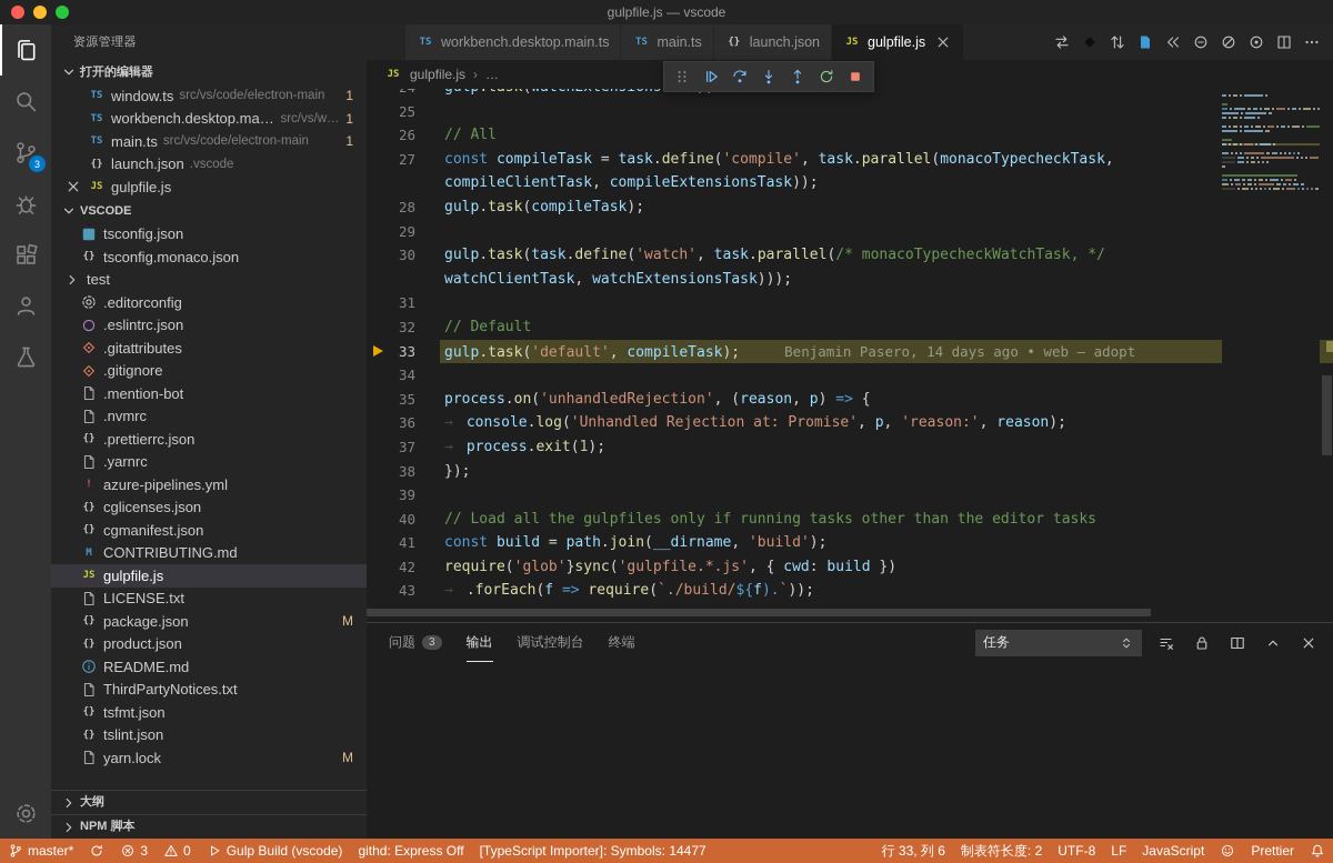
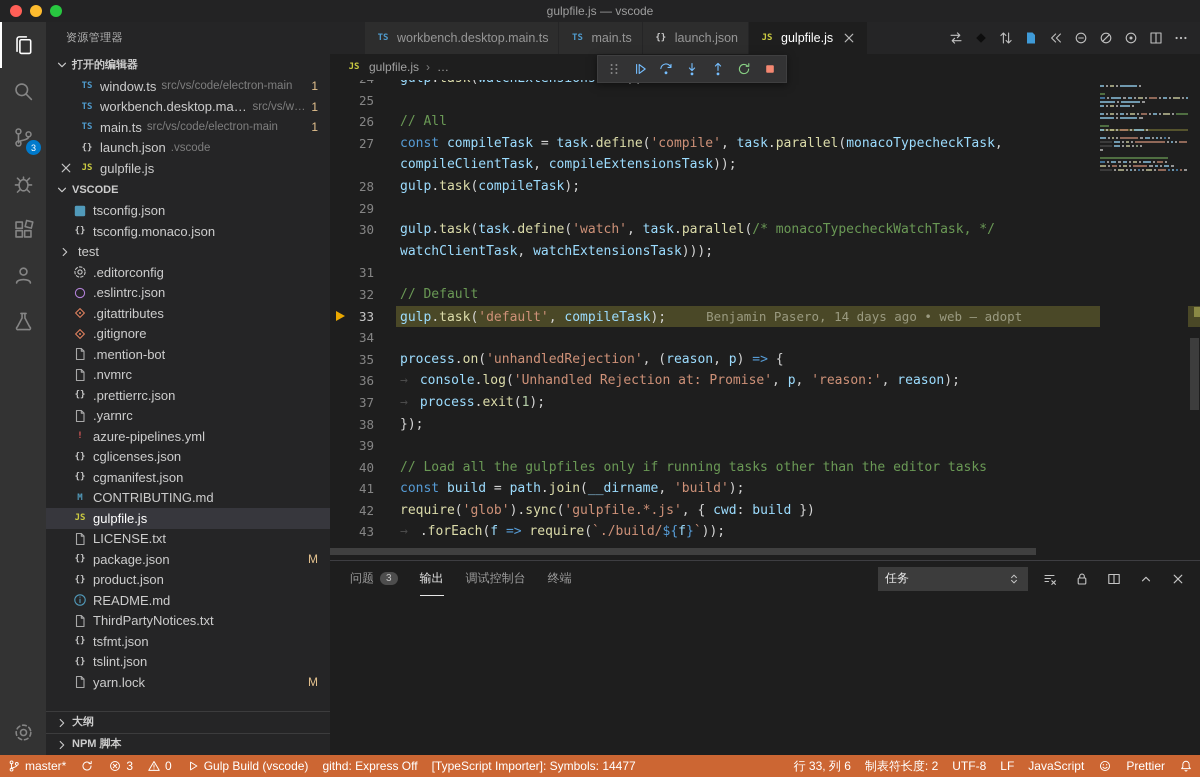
  gulpfile.js — vscode
  3
  资源管理器
  打开的编辑器
  TS
  window.ts
  src/vs/code/electron-main
  1
  TS
  workbench.desktop.main.
  src/vs/wo..
  1
  TS
  main.ts
  src/vs/code/electron-main
  1
  {}
  launch.json
  .vscode
  JS
  gulpfile.js
  VSCODE
  tsconfig.json
  {}
  tsconfig.monaco.json
  test
  .editorconfig
  .eslintrc.json
  .gitattributes
  .gitignore
  .mention-bot
  .nvmrc
  {}
  .prettierrc.json
  .yarnrc
  !
  azure-pipelines.yml
  {}
  cglicenses.json
  {}
  cgmanifest.json
  M
  CONTRIBUTING.md
  JS
  gulpfile.js
  LICENSE.txt
  {}
  package.json
  M
  {}
  product.json
  README.md
  ThirdPartyNotices.txt
  {}
  tsfmt.json
  {}
  tslint.json
  yarn.lock
  M
  大纲
  NPM 脚本
  TS
  workbench.desktop.main.ts
  TS
  main.ts
  {}
  launch.json
  JS
  gulpfile.js
  JS
  gulpfile.js
  ›
  …
  25
  26
  // All
  27
  const compileTask = task.define('compile', task.parallel(monacoTypecheckTask,
  compileClientTask, compileExtensionsTask));
  28
  gulp.task(compileTask);
  29
  30
  gulp.task(task.define('watch', task.parallel(/* monacoTypecheckWatchTask, */
  watchClientTask, watchExtensionsTask)));
  31
  32
  // Default
  33
  gulp.task('default', compileTask); Benjamin Pasero, 14 days ago • web – adopt
  34
  35
  process.on('unhandledRejection', (reason, p) => {
  36
  → console.log('Unhandled Rejection at: Promise', p, 'reason:', reason);
  37
  → process.exit(1);
  38
  });
  39
  40
  // Load all the gulpfiles only if running tasks other than the editor tasks
  41
  const build = path.join(__dirname, 'build');
  42
- require('glob'}sync('gulpfile.*.js', { cwd: build })
+ require('glob').sync('gulpfile.*.js', { cwd: build })
  43
- → .forEach(f => require(`./build/${f).`));
+ → .forEach(f => require(`./build/${f}`));
  问题
  3
  输出
  调试控制台
  终端
  任务
  master*
  3
  0
  Gulp Build (vscode)
  githd: Express Off
  [TypeScript Importer]: Symbols: 14477
  行 33, 列 6
  制表符长度: 2
  UTF-8
  LF
  JavaScript
  Prettier
